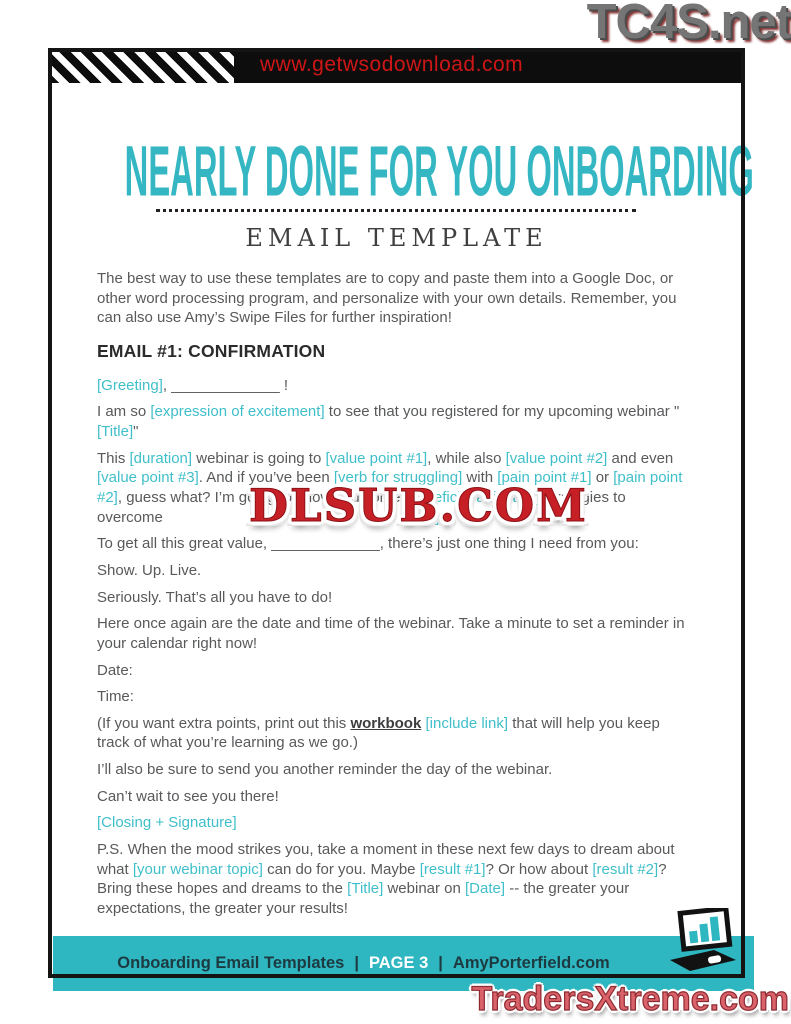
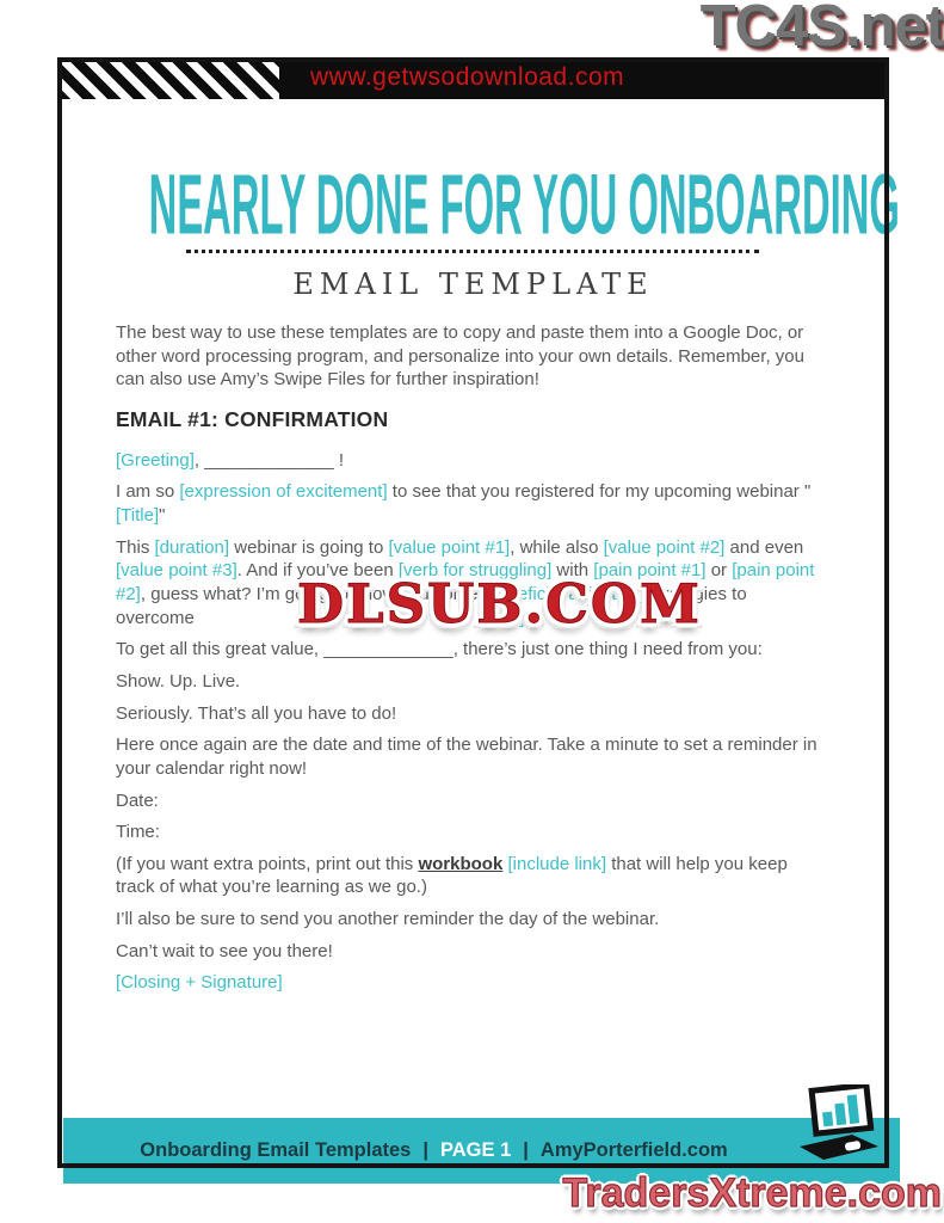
  TC4S.net
  www.getwsodownload.com
  NEARLY DONE FOR YOU ONBOAR
  EMAIL TEMPLATE
- The best way to use these templates are to copy and paste them into a Google Doc, or other word processing program, and personalize with your own details. Remember, you can also use Amy’s Swipe Files for further inspiration!
+ The best way to use these templates are to copy and paste them into a Google Doc, or other word processing program, and personalize into your own details. Remember, you can also use Amy’s Swipe Files for further inspiration!
  EMAIL #1: CONFIRMATION
  [Greeting], _____________ !
  I am so [expression of excitement] to see that you registered for my upcoming webinar "[Title]"
  This [duration] webinar is going to [value point #1], while also [value point #2] and even [value point #3]. And if you’ve been [verb for struggling] with [pain point #1] or [pain point #2], guess what? I’m going to show you some [beneficial adjective] strategies to overcome e].
  To get all this great value, _____________, there’s just one thing I need from you:
  Show. Up. Live.
  Seriously. That’s all you have to do!
  Here once again are the date and time of the webinar. Take a minute to set a reminder in your calendar right now!
  Date:
  Time:
  (If you want extra points, print out this workbook [include link] that will help you keep track of what you’re learning as we go.)
  I’ll also be sure to send you another reminder the day of the webinar.
  Can’t wait to see you there!
  [Closing + Signature]
- P.S. When the mood strikes you, take a moment in these next few days to dream about what [your webinar topic] can do for you. Maybe [result #1]? Or how about [result #2]? Bring these hopes and dreams to the [Title] webinar on [Date] -- the greater your expectations, the greater your results!
  DLSUB.COM
- Onboarding Email Templates | PAGE 3 | AmyPorterfield.com
+ Onboarding Email Templates | PAGE 1 | AmyPorterfield.com
  TradersXtreme.com
